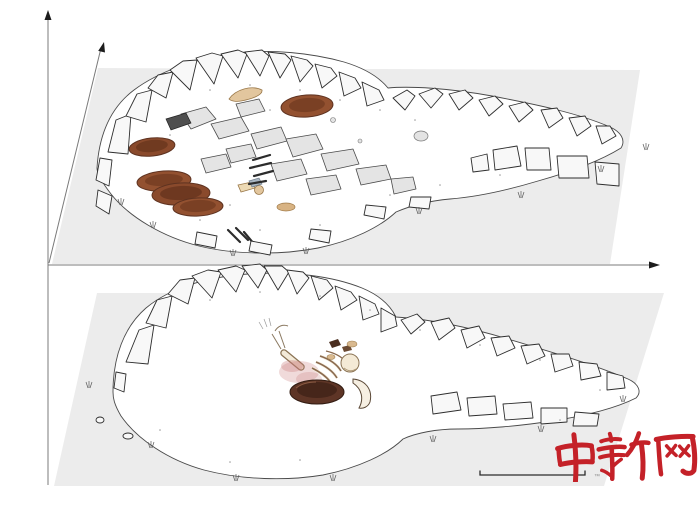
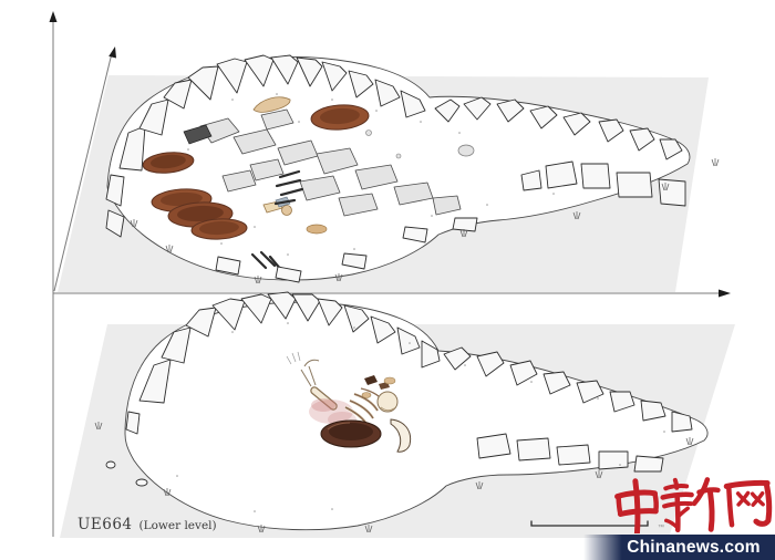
+ UE664 (Lower level)
+ Chinanews.com
